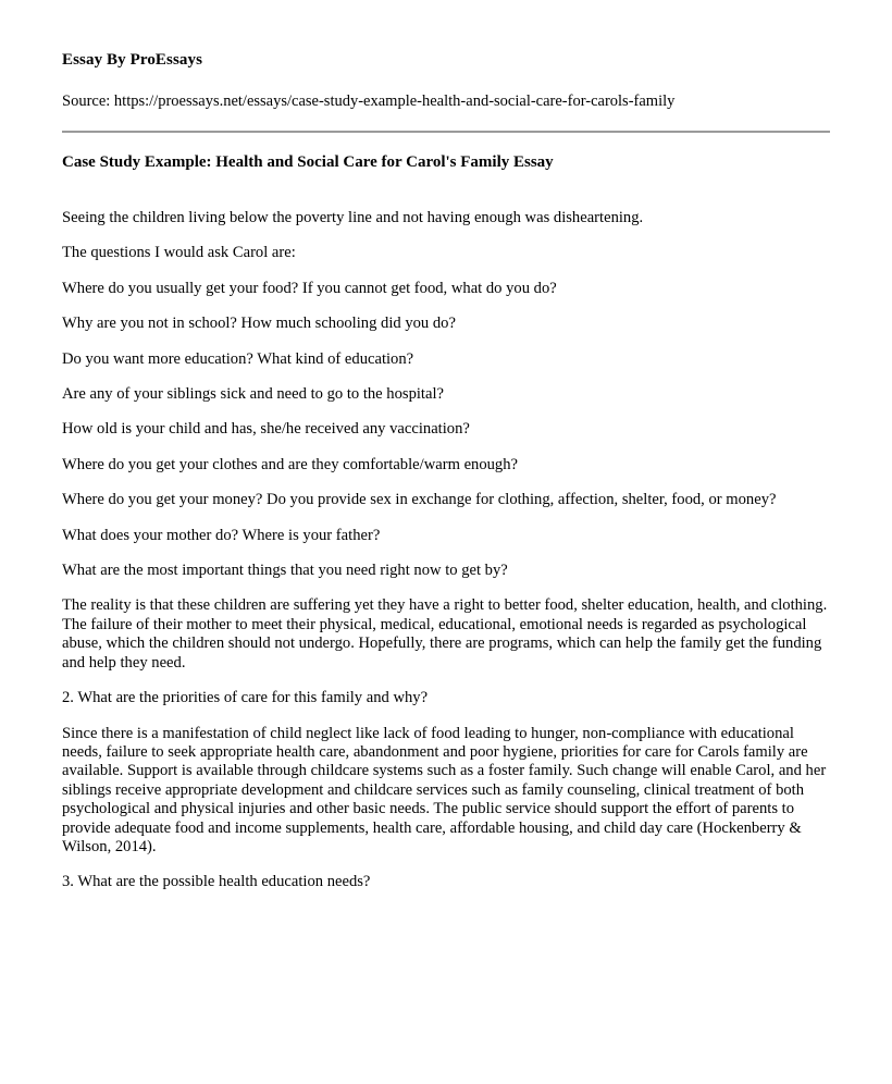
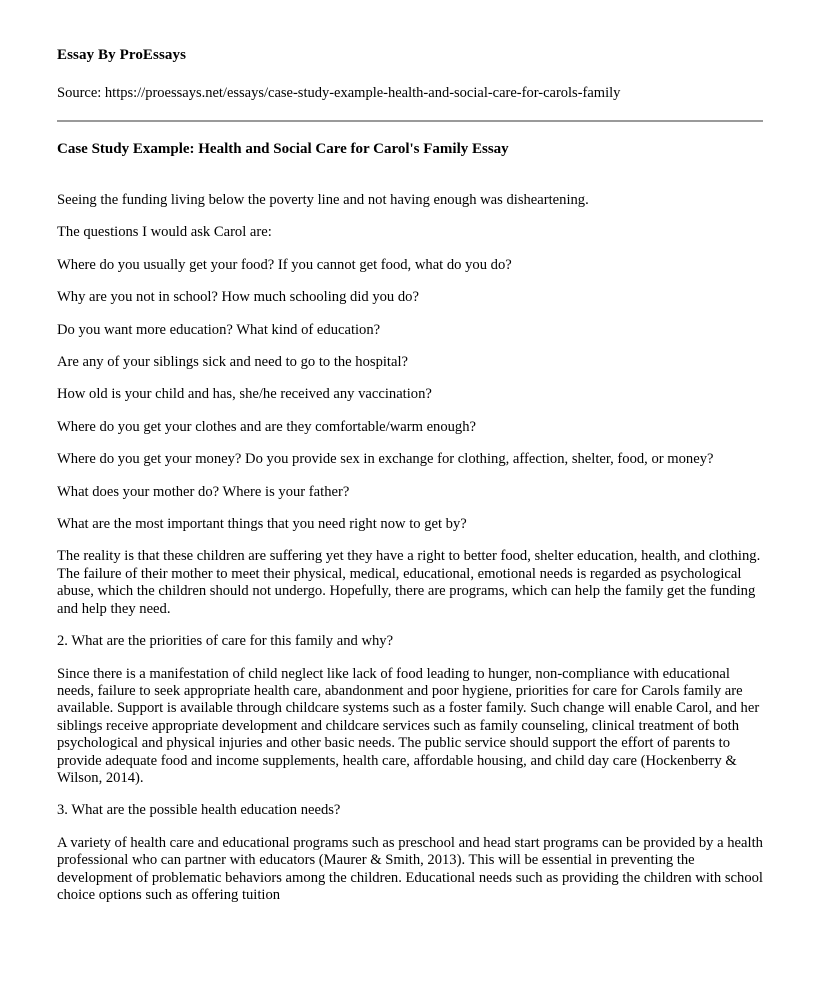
  Essay By ProEssays
  Source: https://proessays.net/essays/case-study-example-health-and-social-care-for-carols-family
  Case Study Example: Health and Social Care for Carol's Family Essay
- Seeing the children living below the poverty line and not having enough was disheartening.
+ Seeing the funding living below the poverty line and not having enough was disheartening.
  The questions I would ask Carol are:
  Where do you usually get your food? If you cannot get food, what do you do?
  Why are you not in school? How much schooling did you do?
  Do you want more education? What kind of education?
  Are any of your siblings sick and need to go to the hospital?
  How old is your child and has, she/he received any vaccination?
  Where do you get your clothes and are they comfortable/warm enough?
  Where do you get your money? Do you provide sex in exchange for clothing, affection, shelter, food, or money?
  What does your mother do? Where is your father?
  What are the most important things that you need right now to get by?
  The reality is that these children are suffering yet they have a right to better food, shelter education, health, and clothing. The failure of their mother to meet their physical, medical, educational, emotional needs is regarded as psychological abuse, which the children should not undergo. Hopefully, there are programs, which can help the family get the funding and help they need.
  2. What are the priorities of care for this family and why?
  Since there is a manifestation of child neglect like lack of food leading to hunger, non-compliance with educational needs, failure to seek appropriate health care, abandonment and poor hygiene, priorities for care for Carols family are available. Support is available through childcare systems such as a foster family. Such change will enable Carol, and her siblings receive appropriate development and childcare services such as family counseling, clinical treatment of both psychological and physical injuries and other basic needs. The public service should support the effort of parents to provide adequate food and income supplements, health care, affordable housing, and child day care (Hockenberry & Wilson, 2014).
  3. What are the possible health education needs?
+ A variety of health care and educational programs such as preschool and head start programs can be provided by a health professional who can partner with educators (Maurer & Smith, 2013). This will be essential in preventing the development of problematic behaviors among the children. Educational needs such as providing the children with school choice options such as offering tuition
